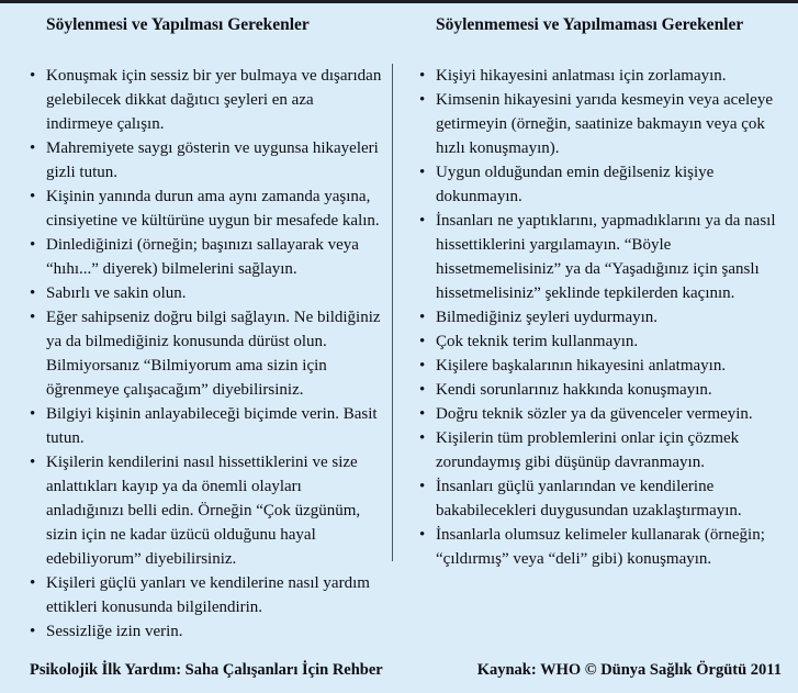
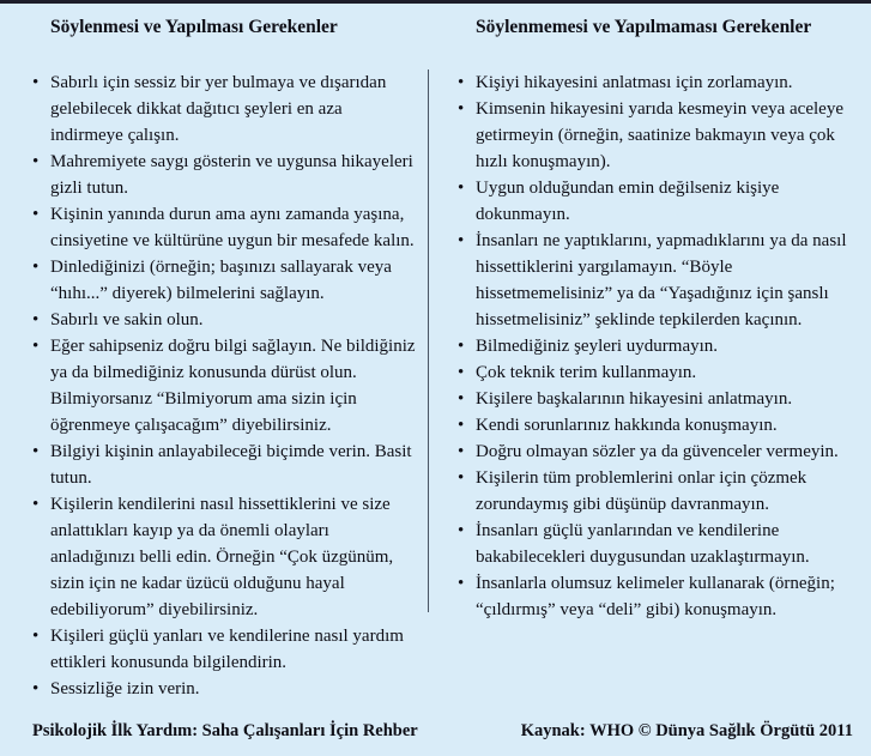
  Söylenmesi ve Yapılması Gerekenler
  •
- Konuşmak için sessiz bir yer bulmaya ve dışarıdan gelebilecek dikkat dağıtıcı şeyleri en aza indirmeye çalışın.
+ Sabırlı için sessiz bir yer bulmaya ve dışarıdan gelebilecek dikkat dağıtıcı şeyleri en aza indirmeye çalışın.
  •
  Mahremiyete saygı gösterin ve uygunsa hikayeleri gizli tutun.
  •
  Kişinin yanında durun ama aynı zamanda yaşına, cinsiyetine ve kültürüne uygun bir mesafede kalın.
  •
  Dinlediğinizi (örneğin; başınızı sallayarak veya “hıhı...” diyerek) bilmelerini sağlayın.
  •
  Sabırlı ve sakin olun.
  •
  Eğer sahipseniz doğru bilgi sağlayın. Ne bildiğiniz ya da bilmediğiniz konusunda dürüst olun. Bilmiyorsanız “Bilmiyorum ama sizin için öğrenmeye çalışacağım” diyebilirsiniz.
  •
  Bilgiyi kişinin anlayabileceği biçimde verin. Basit tutun.
  •
  Kişilerin kendilerini nasıl hissettiklerini ve size anlattıkları kayıp ya da önemli olayları anladığınızı belli edin. Örneğin “Çok üzgünüm, sizin için ne kadar üzücü olduğunu hayal edebiliyorum” diyebilirsiniz.
  •
  Kişileri güçlü yanları ve kendilerine nasıl yardım ettikleri konusunda bilgilendirin.
  •
  Sessizliğe izin verin.
  Söylenmemesi ve Yapılmaması Gerekenler
  •
  Kişiyi hikayesini anlatması için zorlamayın.
  •
  Kimsenin hikayesini yarıda kesmeyin veya aceleye getirmeyin (örneğin, saatinize bakmayın veya çok hızlı konuşmayın).
  •
  Uygun olduğundan emin değilseniz kişiye dokunmayın.
  •
  İnsanları ne yaptıklarını, yapmadıklarını ya da nasıl hissettiklerini yargılamayın. “Böyle hissetmemelisiniz” ya da “Yaşadığınız için şanslı hissetmelisiniz” şeklinde tepkilerden kaçının.
  •
  Bilmediğiniz şeyleri uydurmayın.
  •
  Çok teknik terim kullanmayın.
  •
  Kişilere başkalarının hikayesini anlatmayın.
  •
  Kendi sorunlarınız hakkında konuşmayın.
  •
- Doğru teknik sözler ya da güvenceler vermeyin.
+ Doğru olmayan sözler ya da güvenceler vermeyin.
  •
  Kişilerin tüm problemlerini onlar için çözmek zorundaymış gibi düşünüp davranmayın.
  •
  İnsanları güçlü yanlarından ve kendilerine bakabilecekleri duygusundan uzaklaştırmayın.
  •
  İnsanlarla olumsuz kelimeler kullanarak (örneğin; “çıldırmış” veya “deli” gibi) konuşmayın.
  Psikolojik İlk Yardım: Saha Çalışanları İçin Rehber
  Kaynak: WHO © Dünya Sağlık Örgütü 2011
